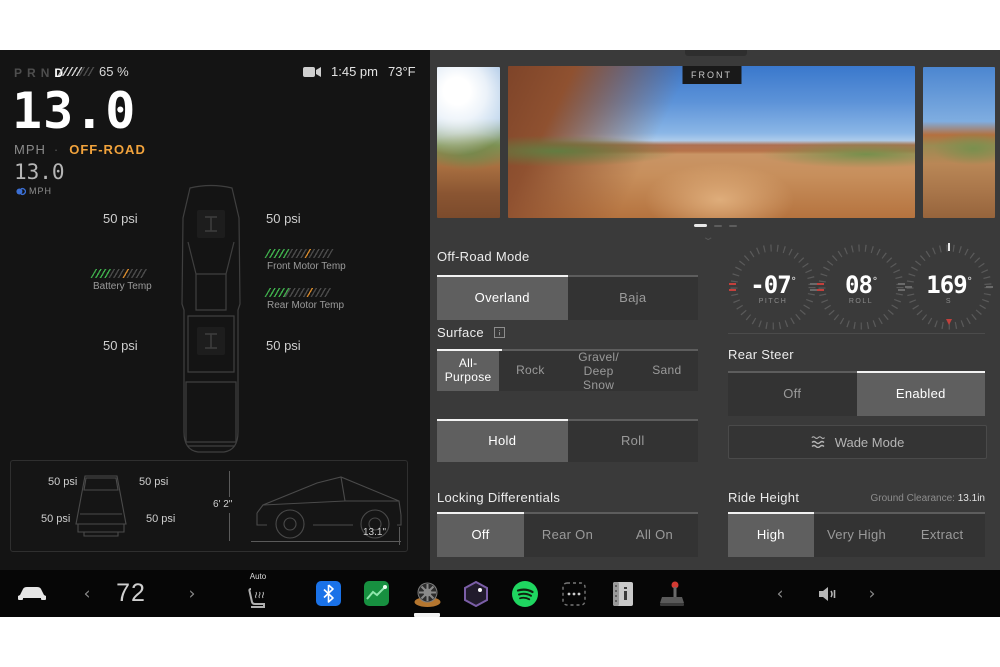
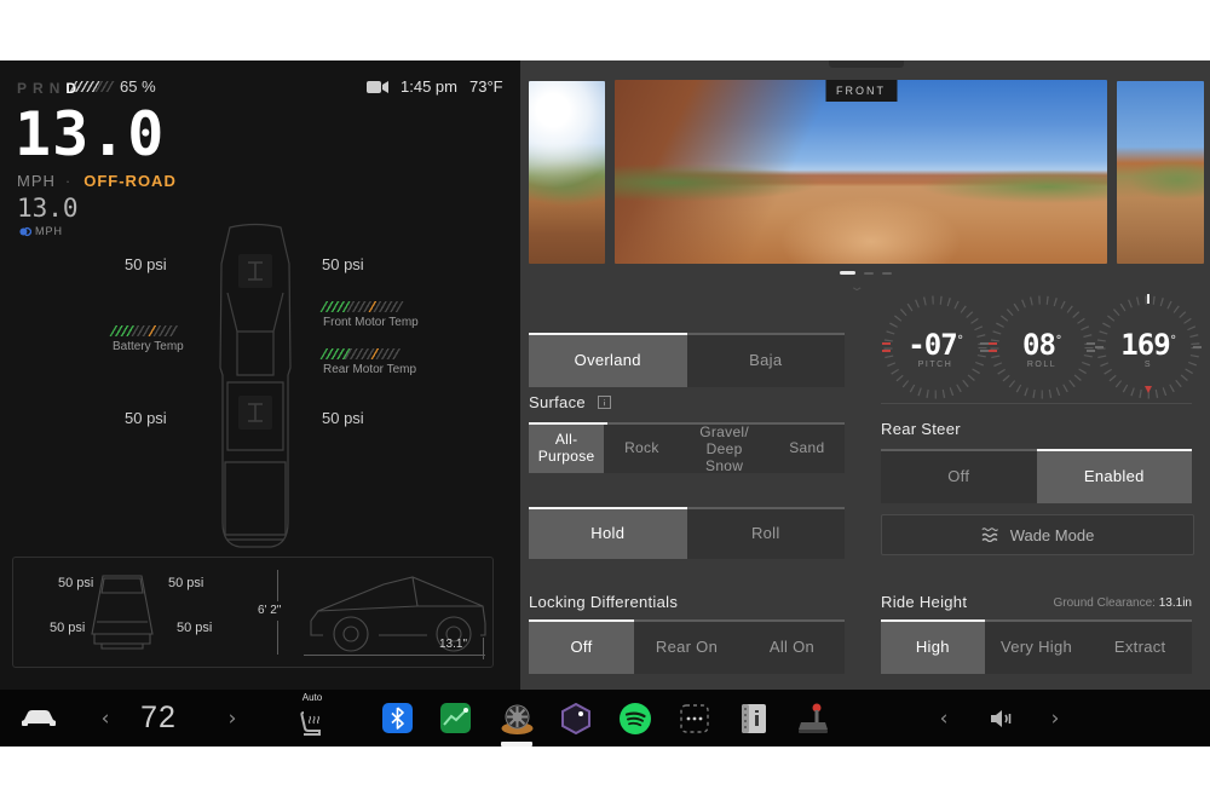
  PRN
  65 %
  1:45 pm
  73°F
  13.0
  MPH · OFF-ROAD
  13.0
  MPH
  50 psi
  50 psi
  50 psi
  50 psi
  Battery Temp
  Front Motor Temp
  Rear Motor Temp
  50 psi
  50 psi
  50 psi
  50 psi
  6' 2"
  13.1"
  FRONT
  ⌄
- Off-Road Mode
  Overland
  Baja
  Surface
  All-Purpose
  Rock
  Gravel/ Deep Snow
  Sand
  Hold
  Roll
  Locking Differentials
  Off
  Rear On
  All On
  -07°
  08°
  169°
  Rear Steer
  Off
  Enabled
  Wade Mode
  Ride Height
  Ground Clearance: 13.1in
  High
  Very High
  Extract
  ‹
  72
  ›
  Auto
  ‹
  ›
